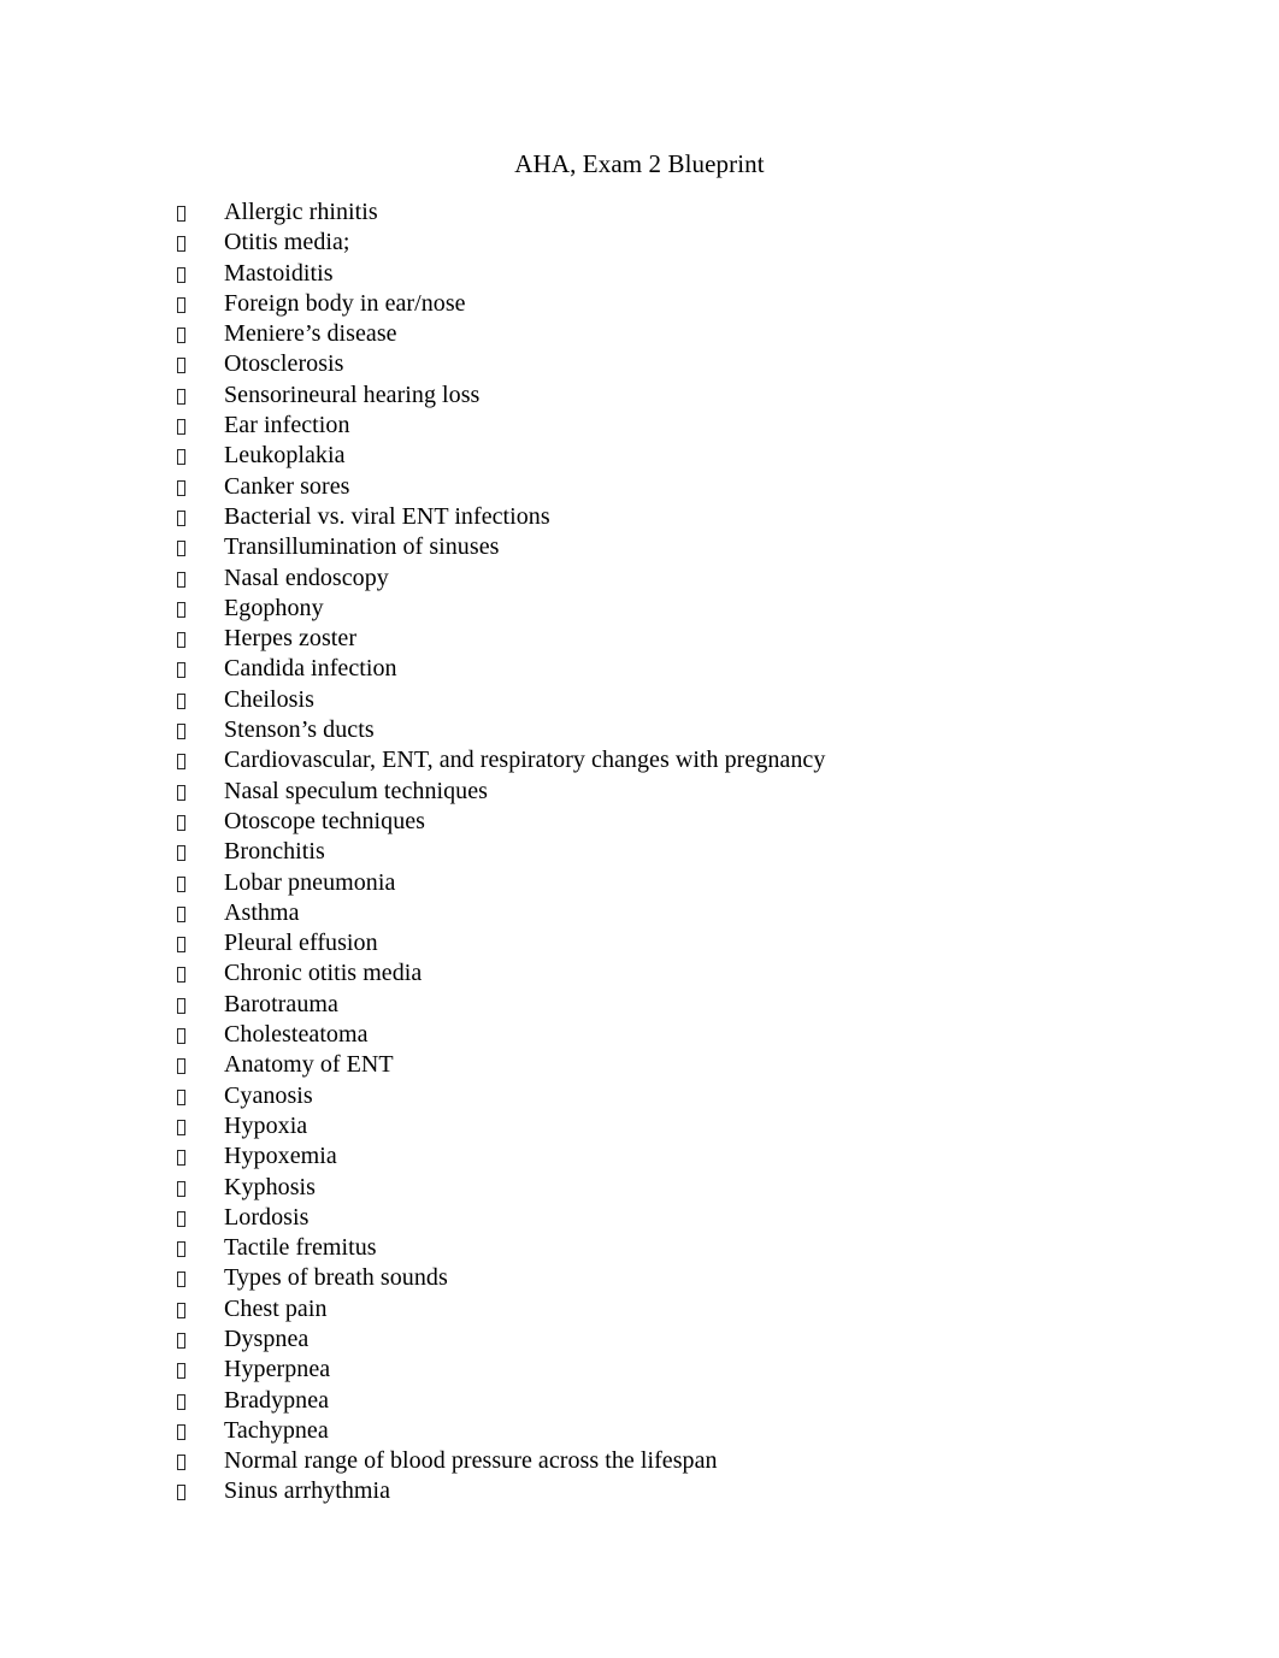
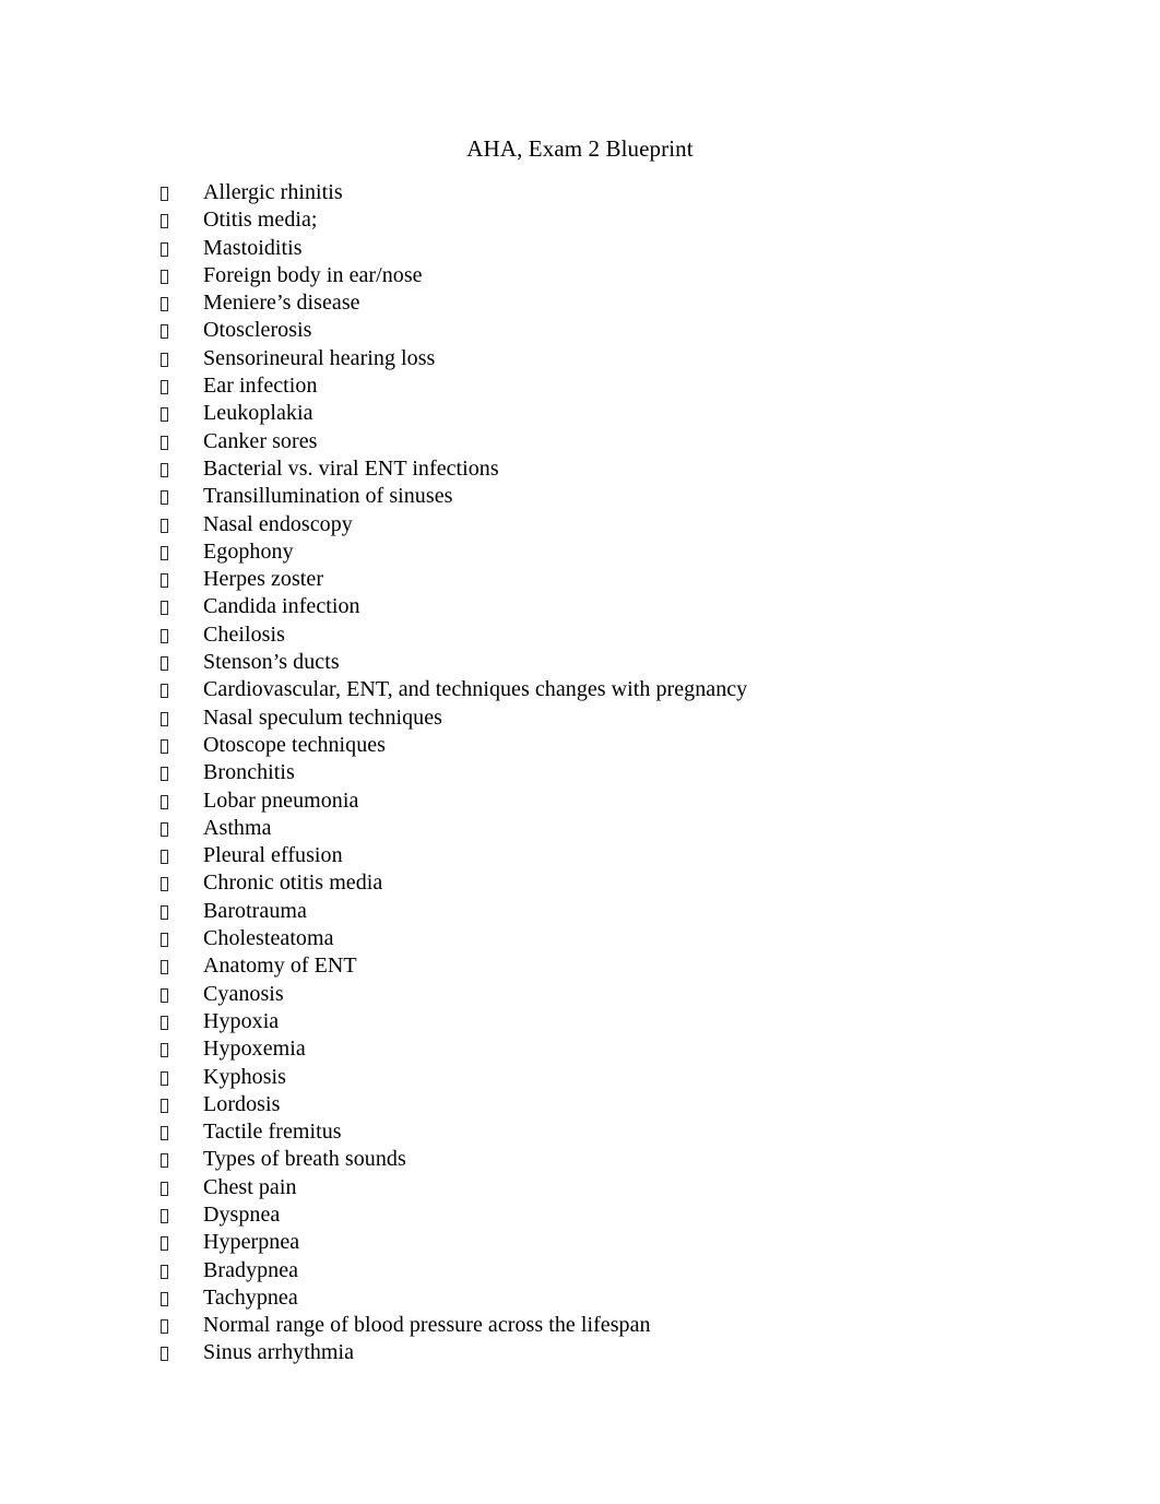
  AHA, Exam 2 Blueprint
  Allergic rhinitis
  Otitis media;
  Mastoiditis
  Foreign body in ear/nose
  Meniere’s disease
  Otosclerosis
  Sensorineural hearing loss
  Ear infection
  Leukoplakia
  Canker sores
  Bacterial vs. viral ENT infections
  Transillumination of sinuses
  Nasal endoscopy
  Egophony
  Herpes zoster
  Candida infection
  Cheilosis
  Stenson’s ducts
- Cardiovascular, ENT, and respiratory changes with pregnancy
+ Cardiovascular, ENT, and techniques changes with pregnancy
  Nasal speculum techniques
  Otoscope techniques
  Bronchitis
  Lobar pneumonia
  Asthma
  Pleural effusion
  Chronic otitis media
  Barotrauma
  Cholesteatoma
  Anatomy of ENT
  Cyanosis
  Hypoxia
  Hypoxemia
  Kyphosis
  Lordosis
  Tactile fremitus
  Types of breath sounds
  Chest pain
  Dyspnea
  Hyperpnea
  Bradypnea
  Tachypnea
  Normal range of blood pressure across the lifespan
  Sinus arrhythmia
